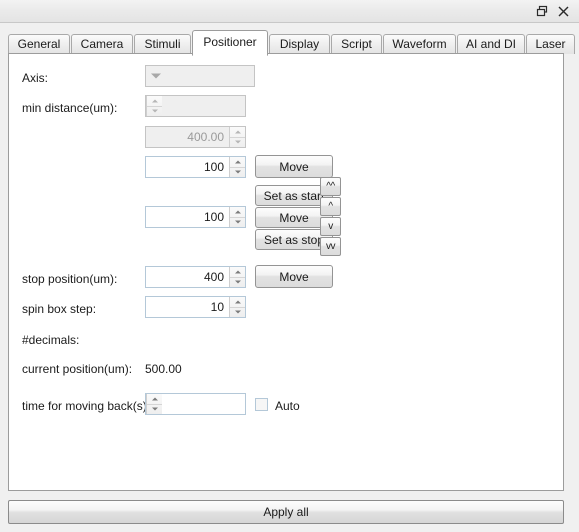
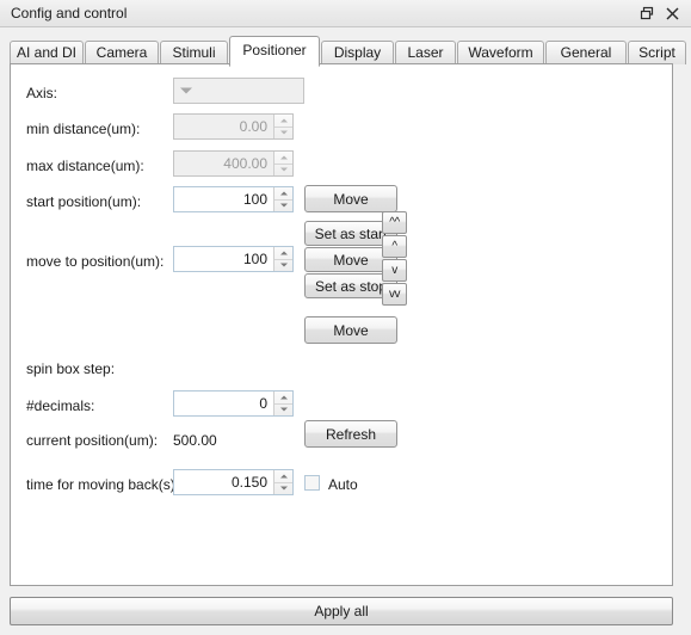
+ Config and control
- General
+ AI and DI
  Camera
  Stimuli
  Positioner
  Display
- Script
+ Laser
  Waveform
- AI and DI
+ General
- Laser
+ Script
  Axis:
  min distance(um):
+ 0.00
+ max distance(um):
  400.00
+ start position(um):
  100
  Move
+ move to position(um):
  100
  Set as star
  Move
  Set as sto
  ^^
  ^
  v
  vv
- stop position(um):
- 400
  Move
  spin box step:
- 10
  #decimals:
+ 0
  current position(um):
  500.00
+ Refresh
  time for moving back(s
+ 0.150
  Auto
  Apply all
